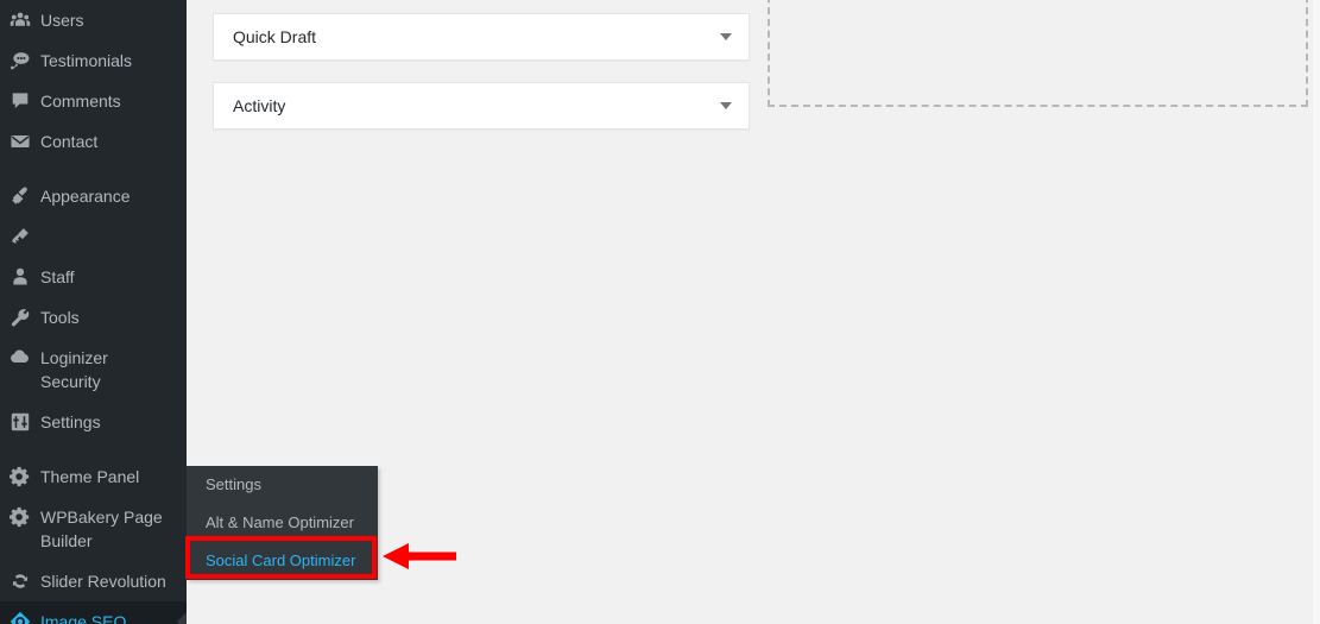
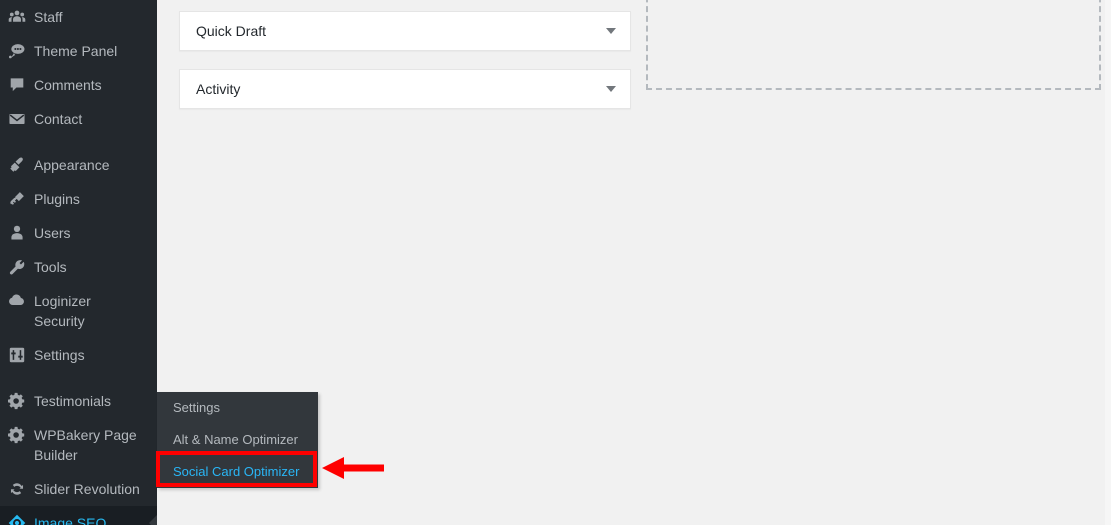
  Quick Draft
  Activity
- Users
+ Staff
- Testimonials
+ Theme Panel
  Comments
  Contact
  Appearance
+ Plugins
- Staff
+ Users
  Tools
  Loginizer Security
  Settings
- Theme Panel
+ Testimonials
  WPBakery Page Builder
  Slider Revolution
  Image SEO
  Settings
  Alt & Name Optimizer
  Social Card Optimizer
